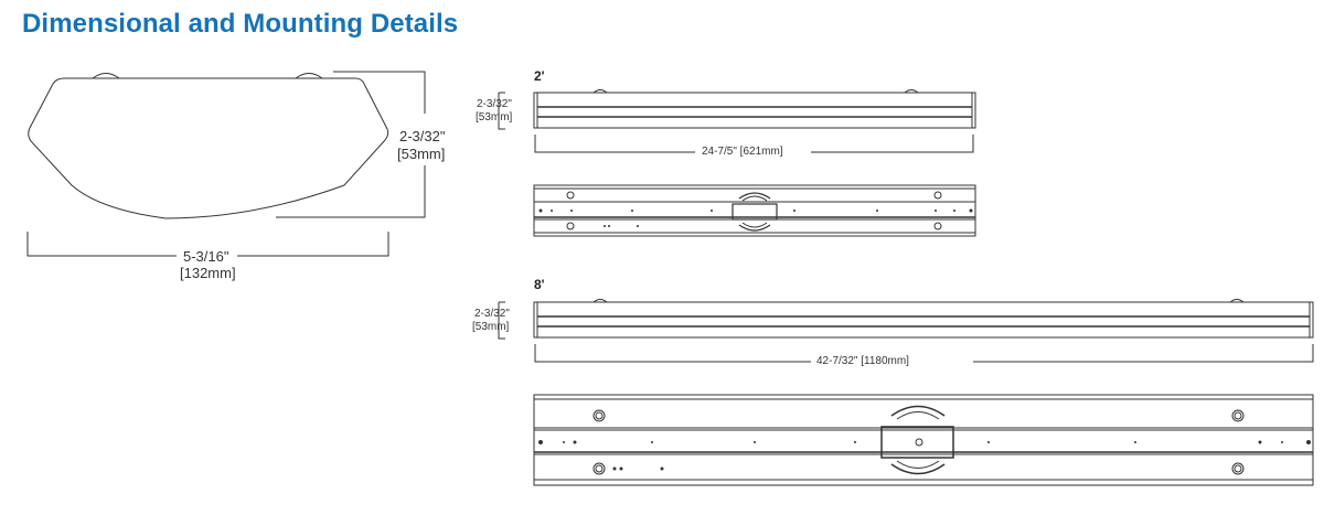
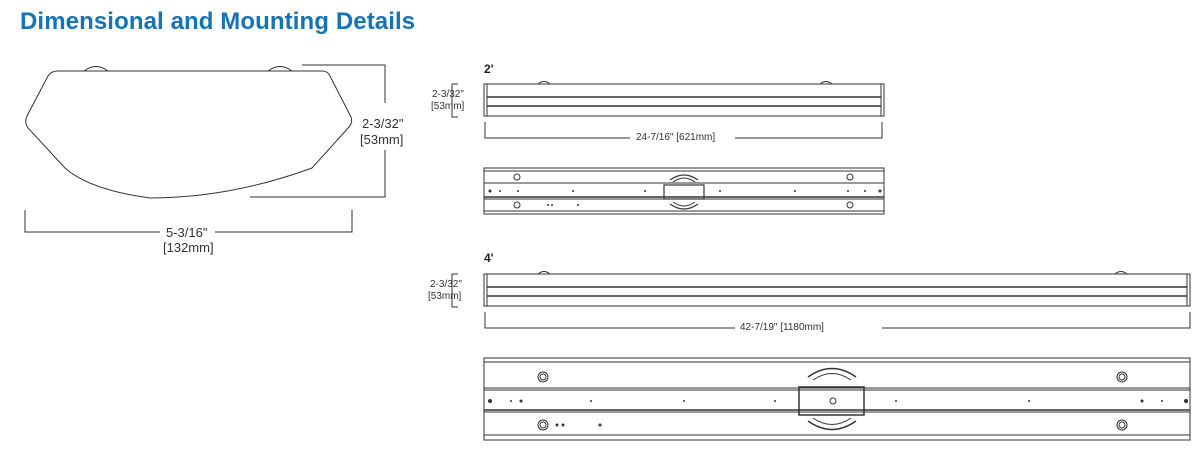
  Dimensional and Mounting Details
  2-3/32"
  [53mm]
  5-3/16"
  [132mm]
  2'
  2-3/32"
  [53mm]
- 24-7/5" [621mm]
+ 24-7/16" [621mm]
- 8'
+ 4'
  2-3/32"
  [53mm]
- 42-7/32" [1180mm]
+ 42-7/19" [1180mm]
